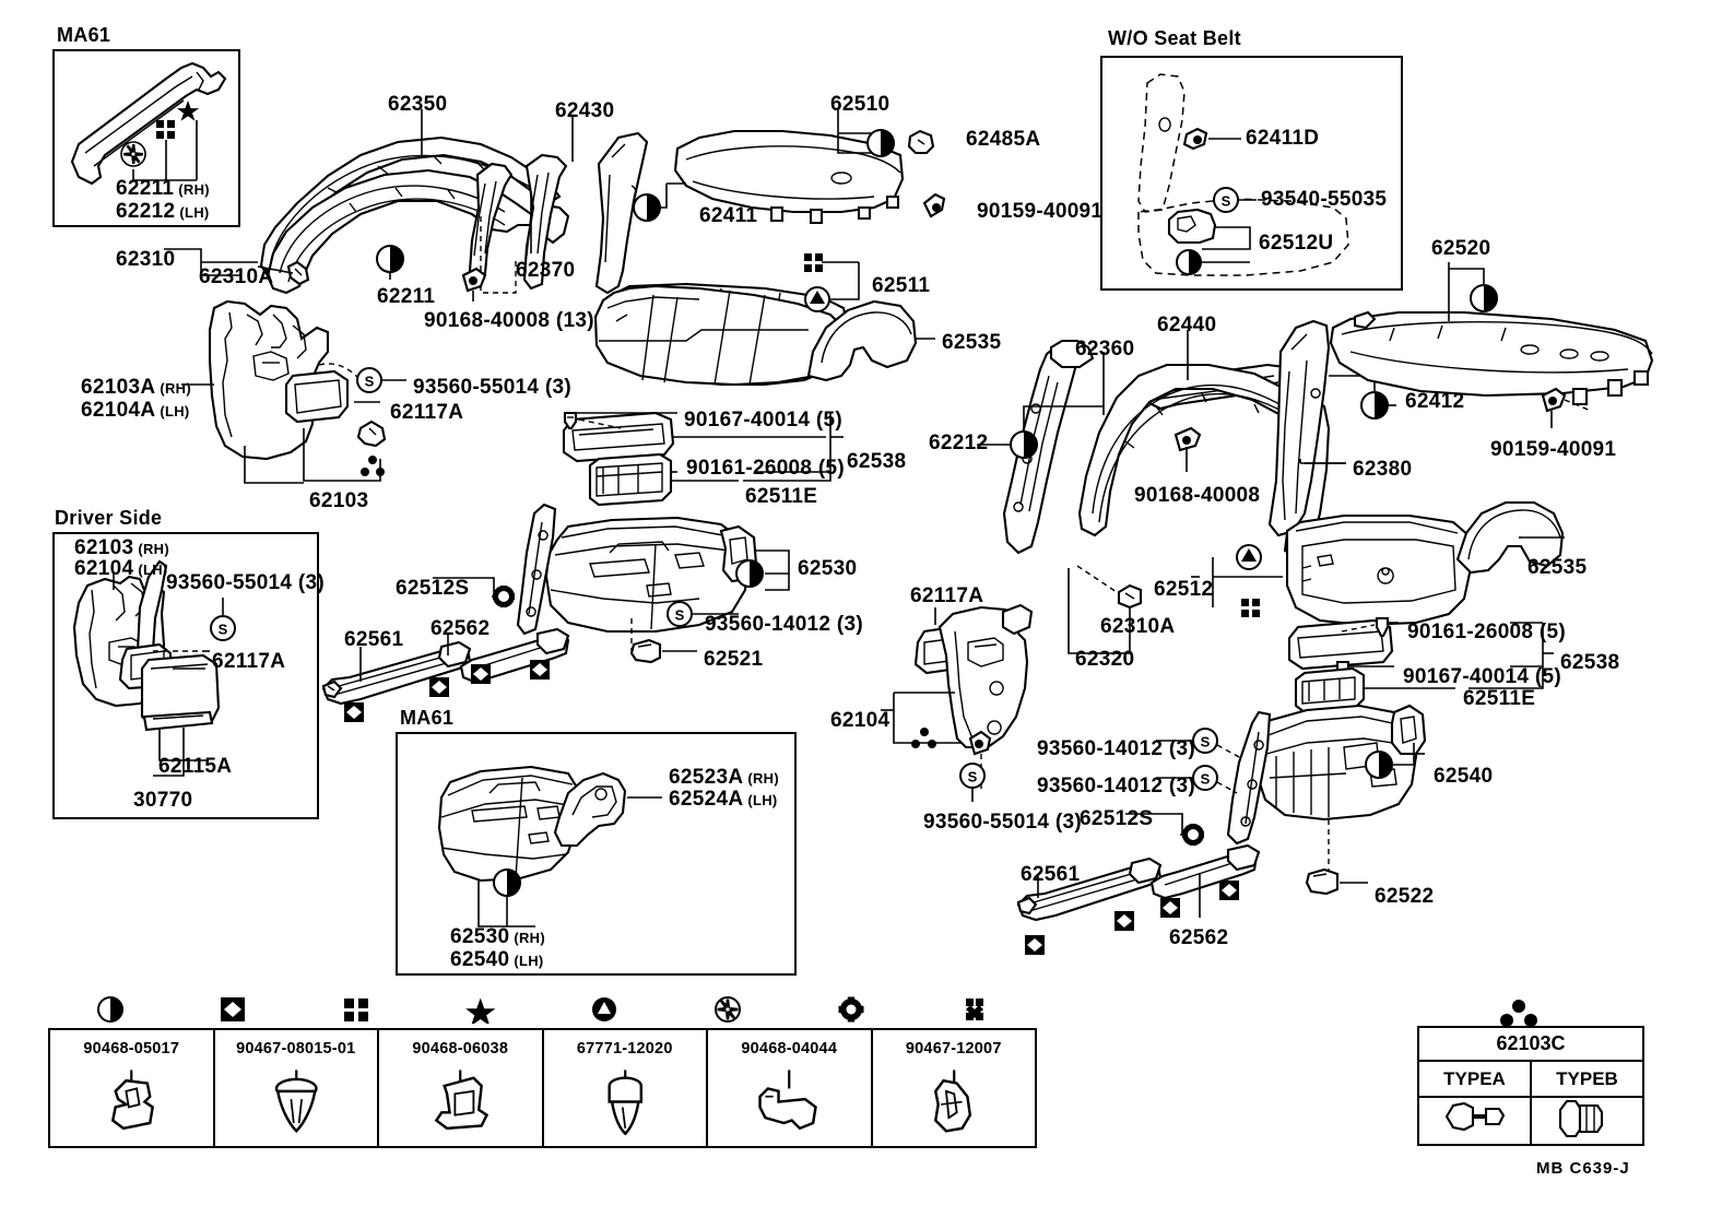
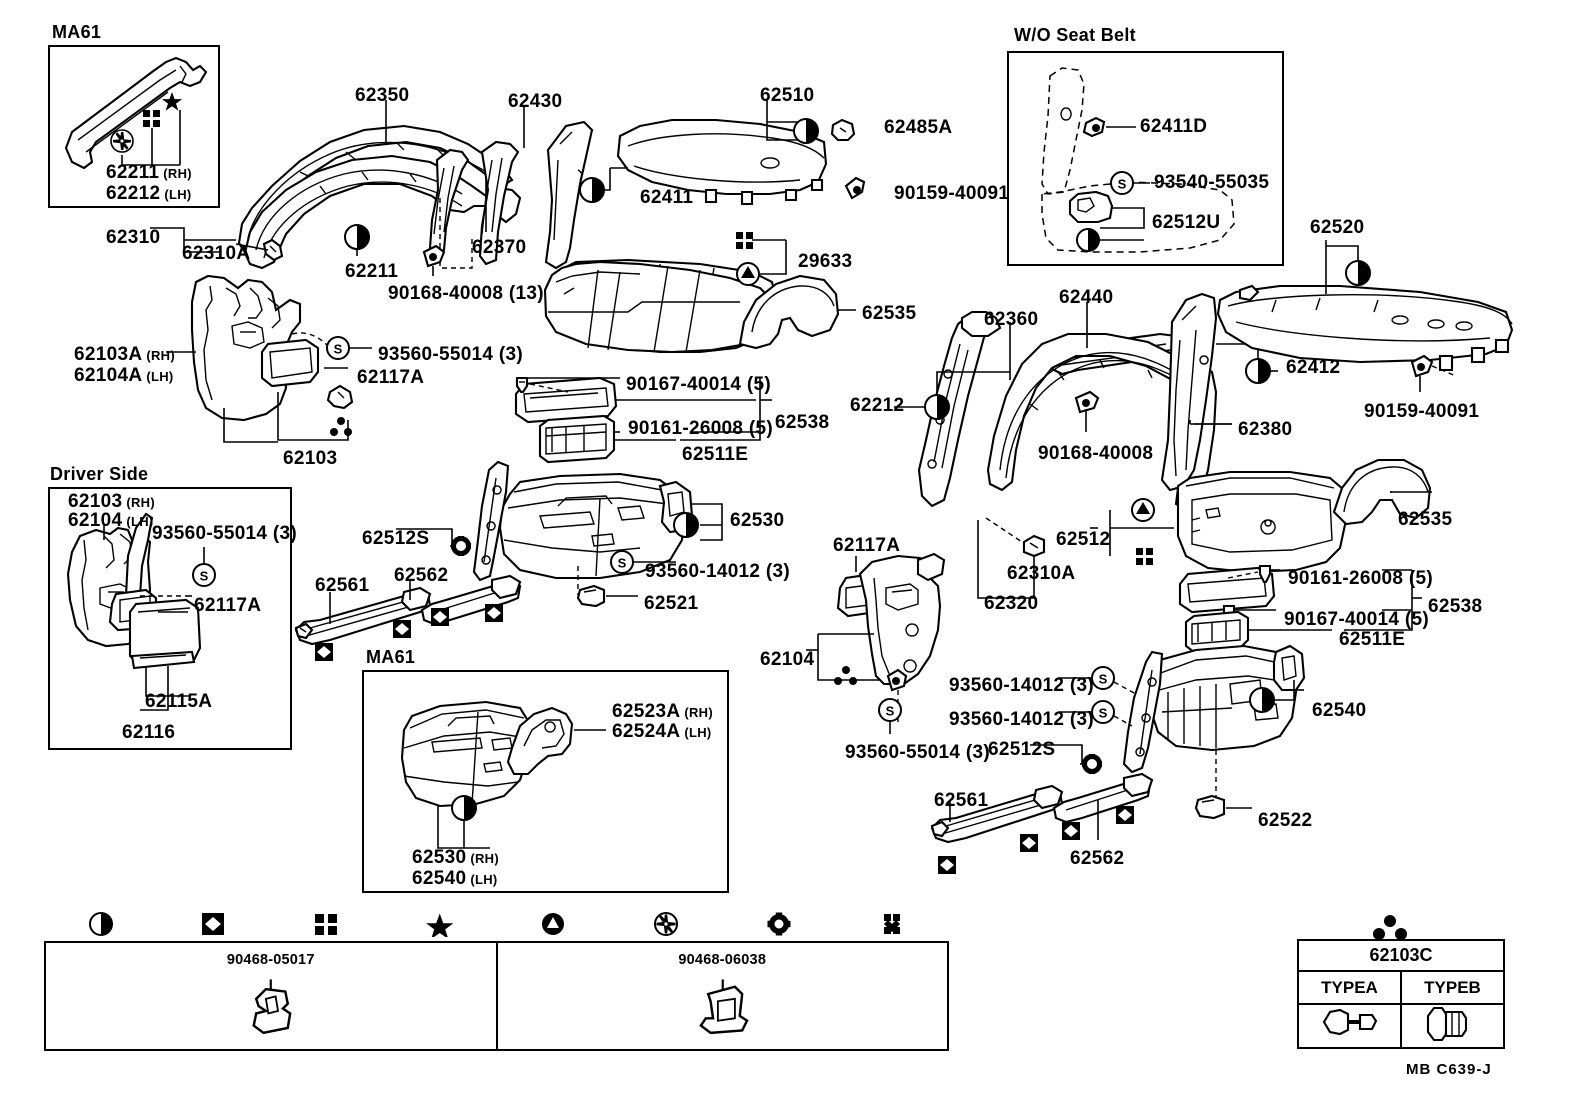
  S
  S
  S
  S
  S
  S
  S
  MA61
  W/O Seat Belt
  Driver Side
  MA61
  62211 (RH)
  62212 (LH)
  62411D
  93540-55035
  62512U
  62103A (RH)
  62104A (LH)
  62103 (RH)
  62104 (LH)
  93560-55014 (3)
  62117A
  62115A
- 30770
+ 62116
  62523A (RH)
  62524A (LH)
  62530 (RH)
  62540 (LH)
  62350
  62430
  62510
  62485A
  90159-40091
  62411
  62370
  62310
  62310A
  62211
  90168-40008 (13)
- 62511
+ 29633
  62535
  62520
  62440
  62360
  62412
  90159-40091
  62212
  90168-40008
  62380
  93560-55014 (3)
  62117A
  62103
  90167-40014 (5)
  62538
  90161-26008 (5)
  62511E
  62530
  62512S
  93560-14012 (3)
  62521
  62561
  62562
  62117A
  62512
  62310A
  62320
  62535
  90161-26008 (5)
  62538
  90167-40014 (5)
  62511E
  62104
  93560-14012 (3)
  93560-14012 (3)
  62540
  93560-55014 (3)
  62512S
  62561
  62562
  62522
  90468-05017
- 90467-08015-01
  90468-06038
- 67771-12020
- 90468-04044
- 90467-12007
  62103C
  TYPEA
  TYPEB
  MB C639-J
